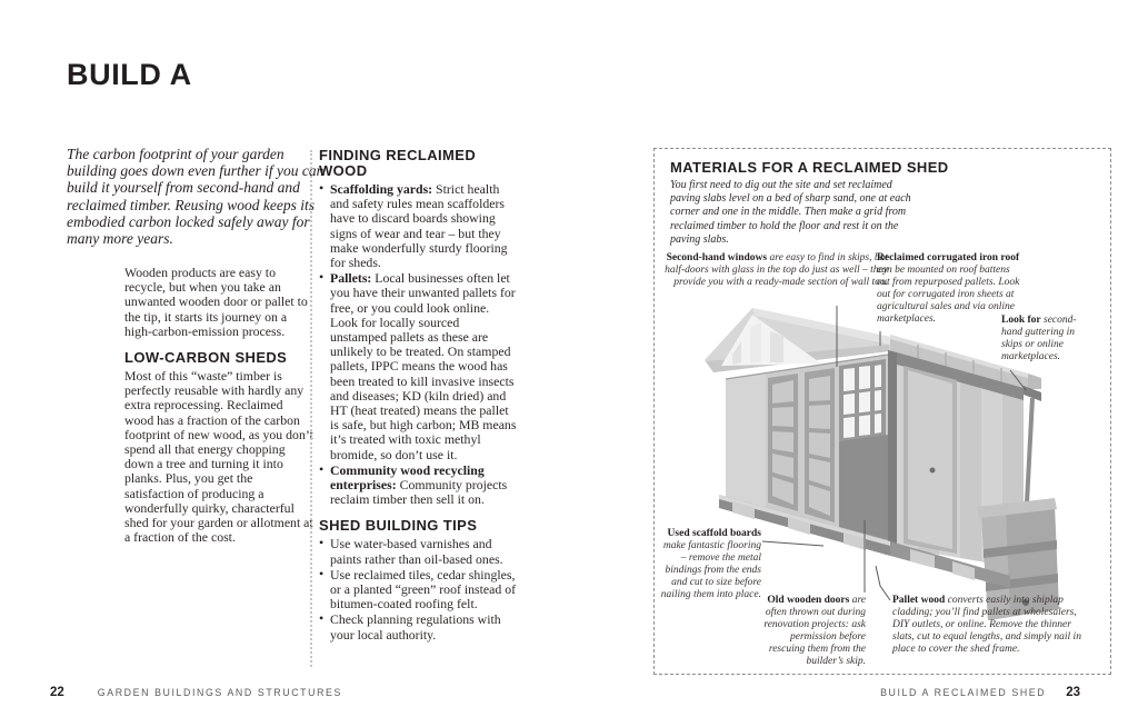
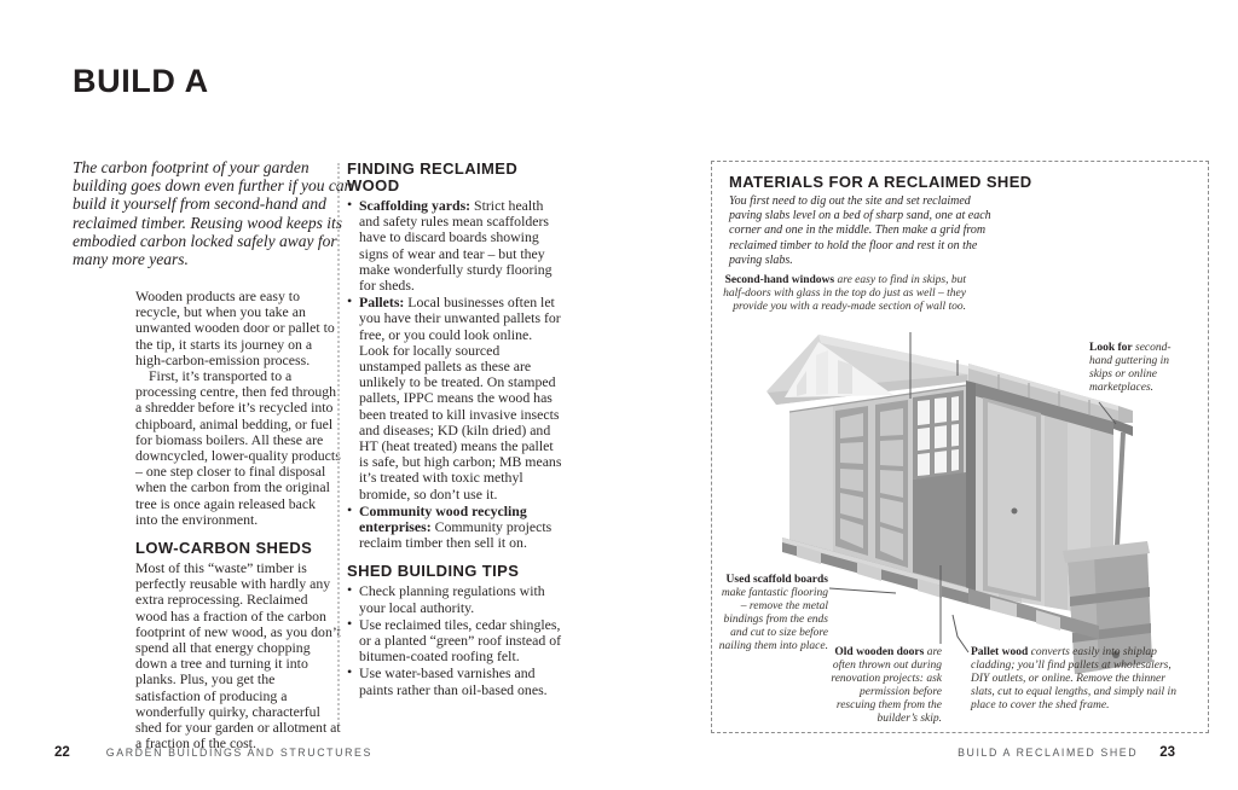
  BUILD A
  The carbon footprint of your garden building goes down even further if you can build it yourself from second-hand and reclaimed timber. Reusing wood keeps its embodied carbon locked safely away for many more years.
  Wooden products are easy to recycle, but when you take an unwanted wooden door or pallet to the tip, it starts its journey on a high-carbon-emission process.
+ First, it’s transported to a processing centre, then fed through a shredder before it’s recycled into chipboard, animal bedding, or fuel for biomass boilers. All these are downcycled, lower-quality products – one step closer to final disposal when the carbon from the original tree is once again released back into the environment.
  LOW-CARBON SHEDS
  Most of this “waste” timber is perfectly reusable with hardly any extra reprocessing. Reclaimed wood has a fraction of the carbon footprint of new wood, as you don’t spend all that energy chopping down a tree and turning it into planks. Plus, you get the satisfaction of producing a wonderfully quirky, characterful shed for your garden or allotment at a fraction of the cost.
  FINDING RECLAIMED WOOD
  Scaffolding yards: Strict health and safety rules mean scaffolders have to discard boards showing signs of wear and tear – but they make wonderfully sturdy flooring for sheds.
  Pallets: Local businesses often let you have their unwanted pallets for free, or you could look online. Look for locally sourced unstamped pallets as these are unlikely to be treated. On stamped pallets, IPPC means the wood has been treated to kill invasive insects and diseases; KD (kiln dried) and HT (heat treated) means the pallet is safe, but high carbon; MB means it’s treated with toxic methyl bromide, so don’t use it.
  Community wood recycling enterprises: Community projects reclaim timber then sell it on.
  SHED BUILDING TIPS
- Use water-based varnishes and paints rather than oil-based ones.
+ Check planning regulations with your local authority.
  Use reclaimed tiles, cedar shingles, or a planted “green” roof instead of bitumen-coated roofing felt.
- Check planning regulations with your local authority.
+ Use water-based varnishes and paints rather than oil-based ones.
  22 GARDEN BUILDINGS AND STRUCTURES
  MATERIALS FOR A RECLAIMED SHED
  You first need to dig out the site and set reclaimed paving slabs level on a bed of sharp sand, one at each corner and one in the middle. Then make a grid from reclaimed timber to hold the floor and rest it on the paving slabs.
  Second-hand windows are easy to find in skips, but half-doors with glass in the top do just as well – they provide you with a ready-made section of wall too.
- Reclaimed corrugated iron roof can be mounted on roof battens cut from repurposed pallets. Look out for corrugated iron sheets at agricultural sales and via online marketplaces.
  Look for second-hand guttering in skips or online marketplaces.
  Used scaffold boards make fantastic flooring – remove the metal bindings from the ends and cut to size before nailing them into place.
  Old wooden doors are often thrown out during renovation projects: ask permission before rescuing them from the builder’s skip.
  Pallet wood converts easily into shiplap cladding; you’ll find pallets at wholesalers, DIY outlets, or online. Remove the thinner slats, cut to equal lengths, and simply nail in place to cover the shed frame.
  BUILD A RECLAIMED SHED 23
